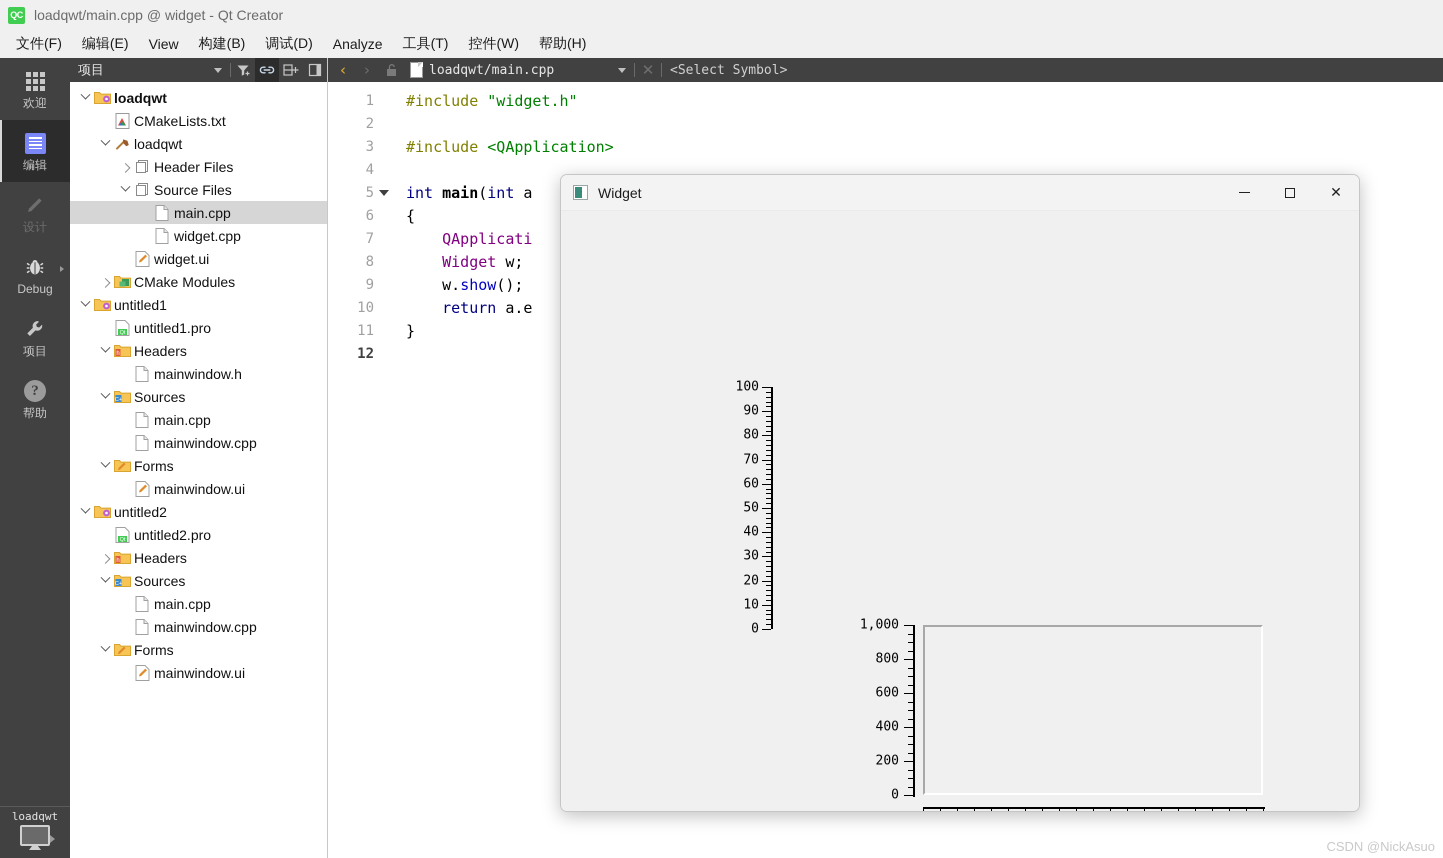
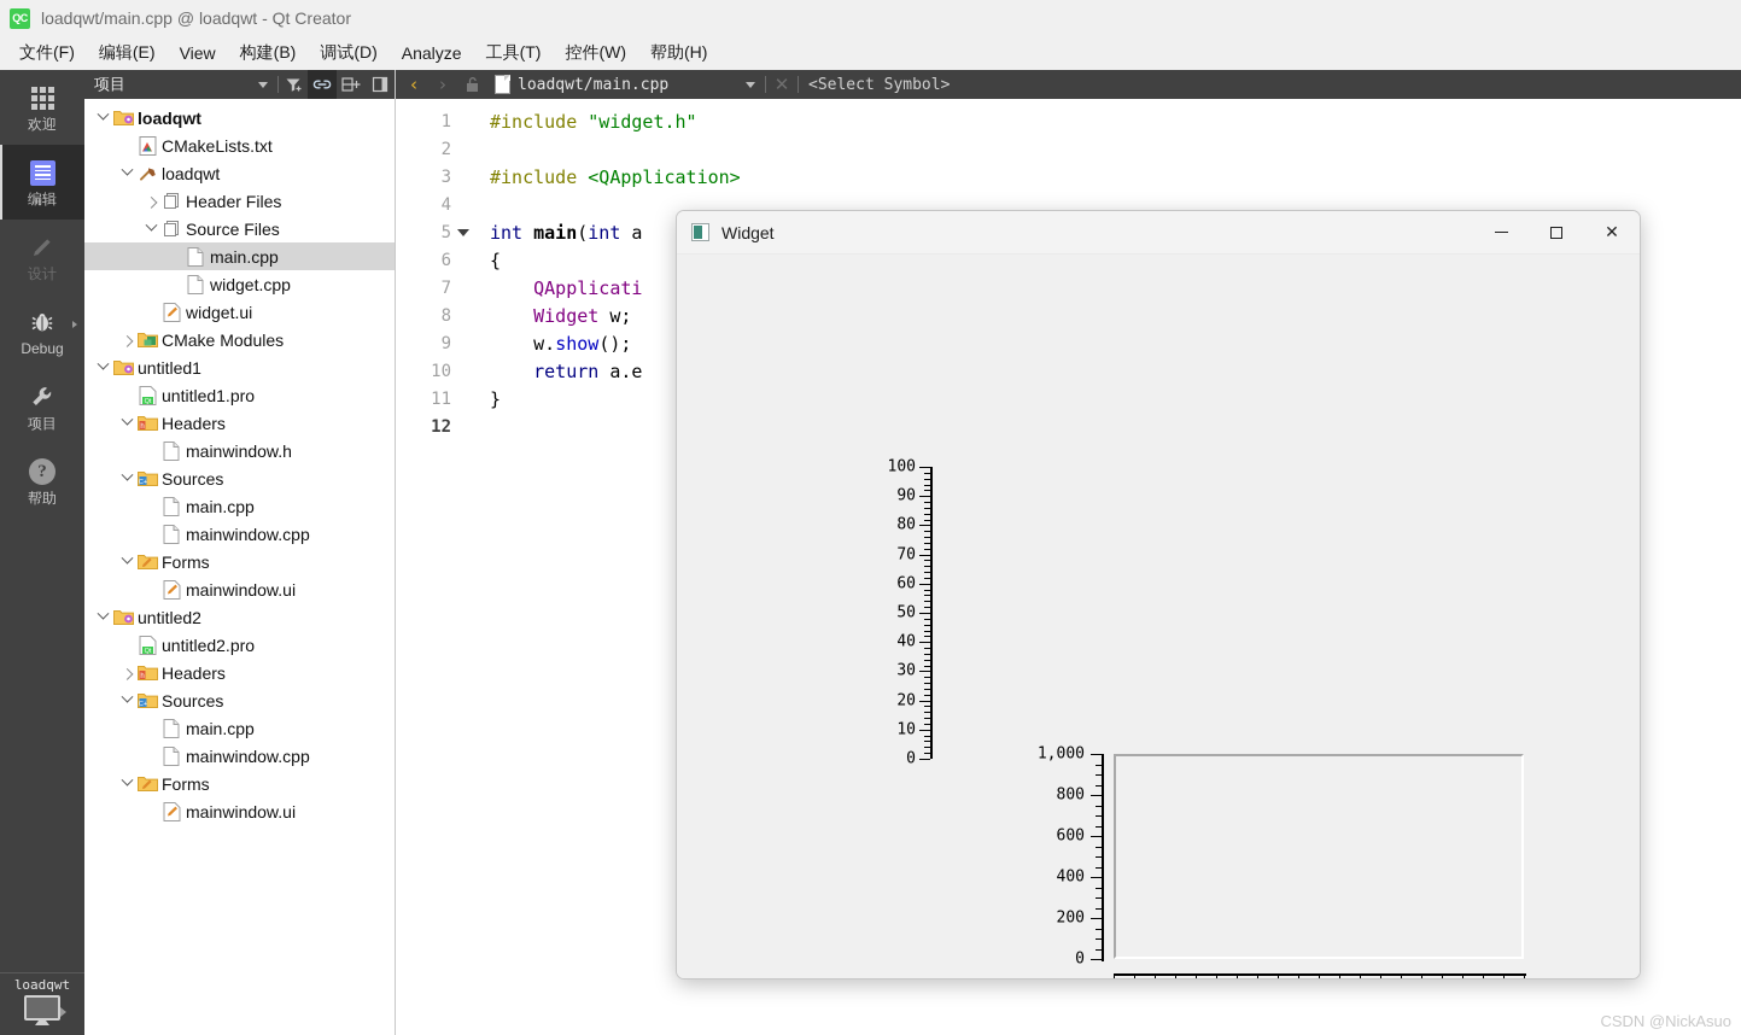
  QC
- loadqwt/main.cpp @ widget - Qt Creator
+ loadqwt/main.cpp @ loadqwt - Qt Creator
  文件(F)
  编辑(E)
  View
  构建(B)
  调试(D)
  Analyze
  工具(T)
  控件(W)
  帮助(H)
  欢迎
  编辑
  设计
  Debug
  项目
  ?
  帮助
  loadqwt
  项目
  loadqwt
  CMakeLists.txt
  loadqwt
  Header Files
  Source Files
  main.cpp
  widget.cpp
  widget.ui
  CMake Modules
  untitled1
  untitled1.pro
  Headers
  mainwindow.h
  Sources
  main.cpp
  mainwindow.cpp
  Forms
  mainwindow.ui
  untitled2
  untitled2.pro
  Headers
  Sources
  main.cpp
  mainwindow.cpp
  Forms
  mainwindow.ui
  ‹
  ›
  loadqwt/main.cpp
  ✕
  <Select Symbol>
  1
  #include "widget.h"
  2
  3
  #include <QApplication>
  4
  5
  int main(int a
  6
  {
  7
  QApplicati
  8
  Widget w;
  9
  w.show();
  10
  return a.e
  11
  }
  12
  Widget
  ✕
  0
  10
  20
  30
  40
  50
  60
  70
  80
  90
  100
  0
  200
  400
  600
  800
  1,000
  CSDN @NickAsuo
